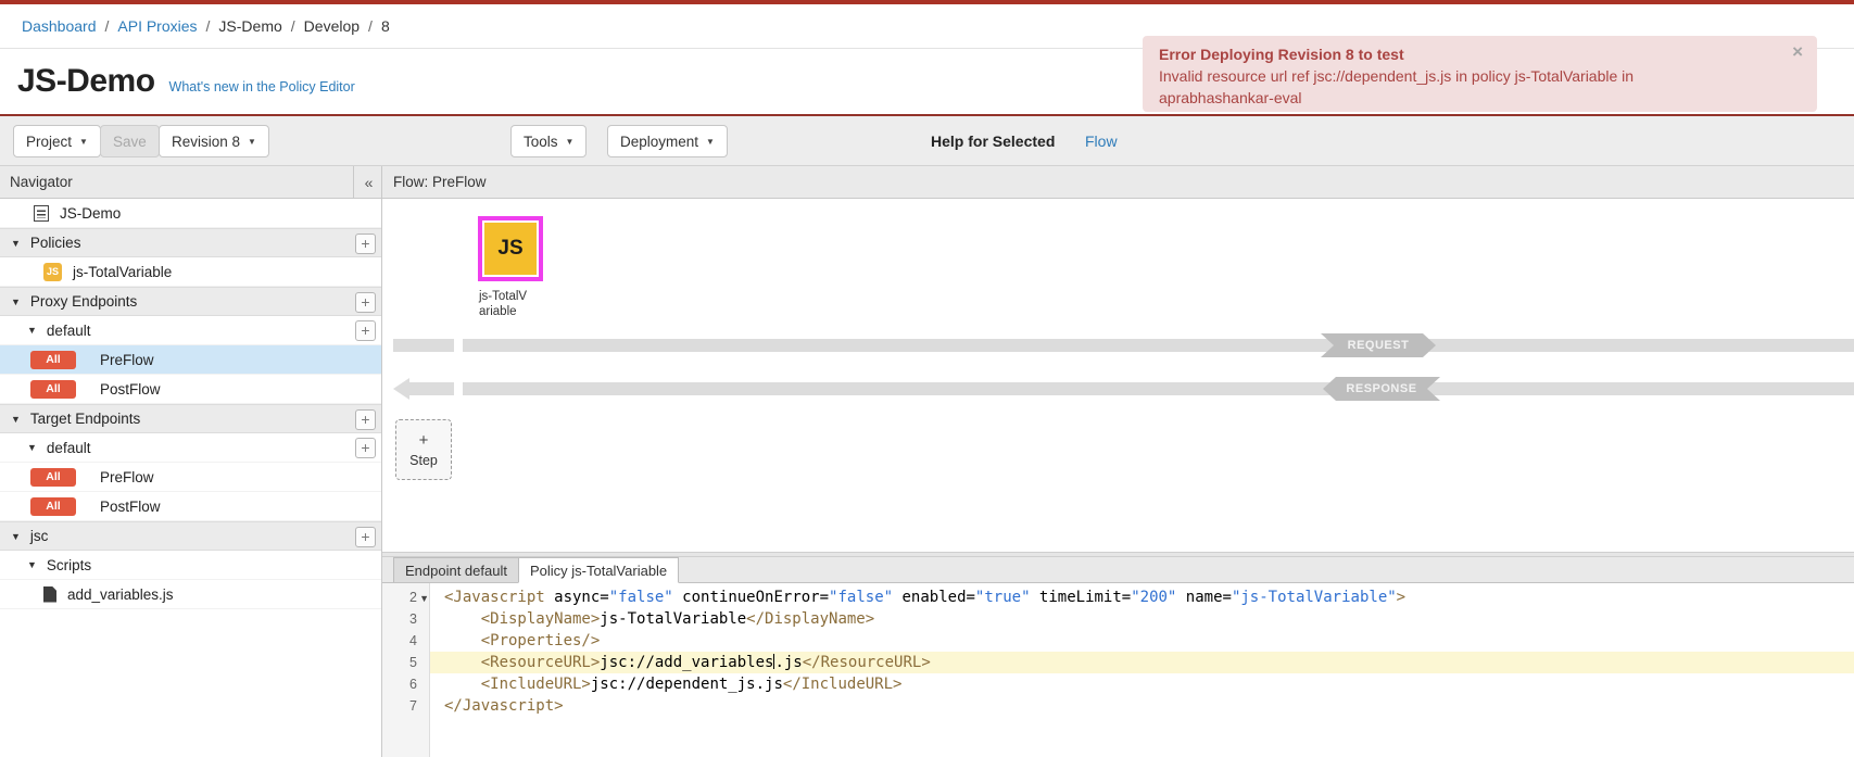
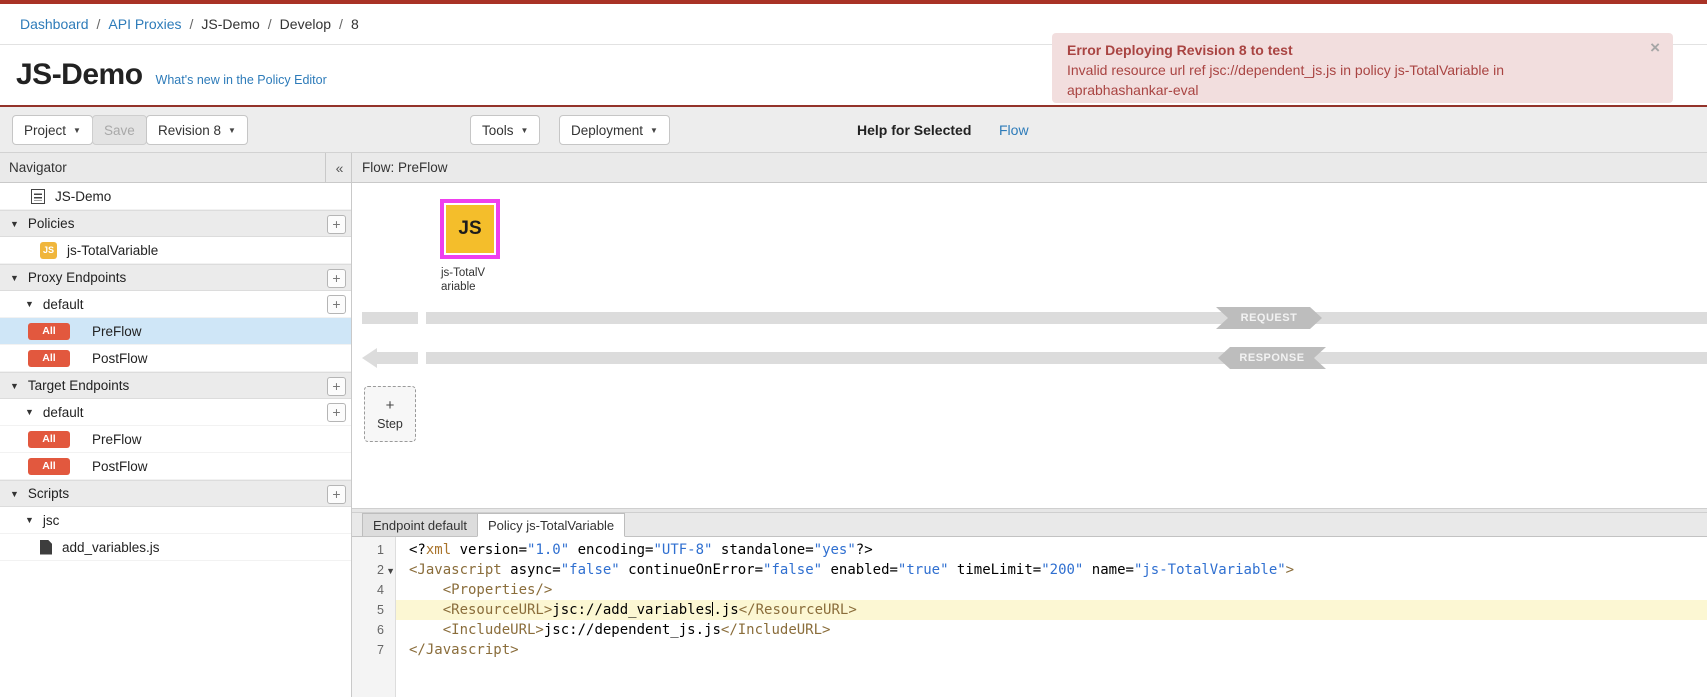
  Dashboard
  /
  API Proxies
  /
  JS-Demo
  /
  Develop
  /
  8
  JS-Demo
  What's new in the Policy Editor
  Error Deploying Revision 8 to test
  Invalid resource url ref jsc://dependent_js.js in policy js-TotalVariable in
  aprabhashankar-eval
  ×
  Project
  ▼
  Save
  Revision 8
  ▼
  Tools
  ▼
  Deployment
  ▼
  Help for Selected
  Flow
  Navigator
  «
  JS-Demo
  ▼
  Policies
  +
  JS
  js-TotalVariable
  ▼
  Proxy Endpoints
  +
  ▼
  default
  +
  All
  PreFlow
  All
  PostFlow
  ▼
  Target Endpoints
  +
  ▼
  default
  +
  All
  PreFlow
  All
  PostFlow
  ▼
- jsc
+ Scripts
  +
  ▼
- Scripts
+ jsc
  add_variables.js
  Flow: PreFlow
  JS
  js-TotalV
  ariable
  REQUEST
  RESPONSE
  +
  Step
  Endpoint default
  Policy js-TotalVariable
+ 1
+ <?xml version="1.0" encoding="UTF-8" standalone="yes"?>
  2
  ▼
  <Javascript async="false" continueOnError="false" enabled="true" timeLimit="200" name="js-TotalVariable">
- 3
- <DisplayName>js-TotalVariable</DisplayName>
  4
  <Properties/>
  5
  <ResourceURL>jsc://add_variables.js</ResourceURL>
  6
  <IncludeURL>jsc://dependent_js.js</IncludeURL>
  7
  </Javascript>
